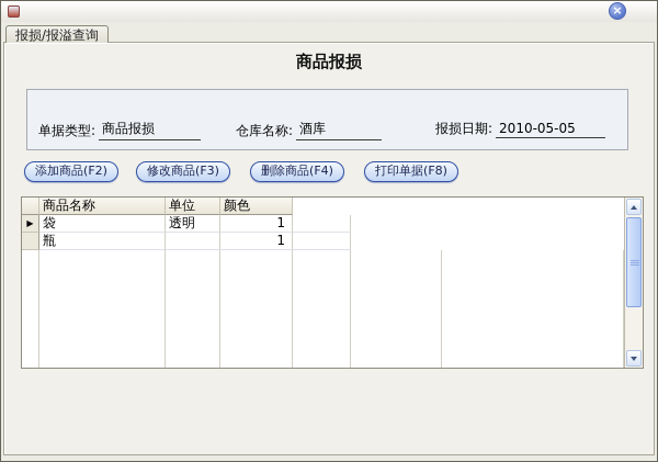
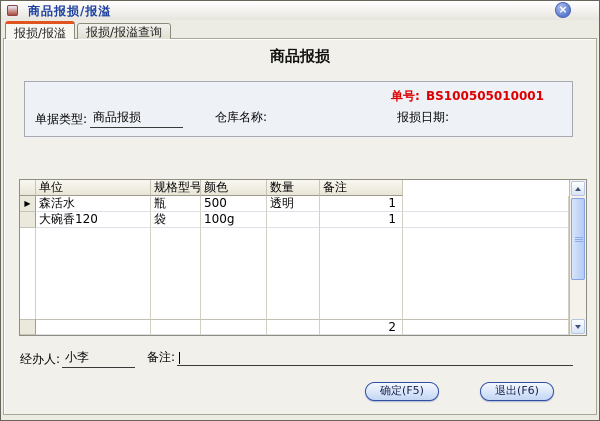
+ 商品报损/报溢
  ×
+ 报损/报溢
  报损/报溢查询
  商品报损
+ 单号: BS100505010001
  单据类型:
  商品报损
  仓库名称:
- 酒库
  报损日期:
- 2010-05-05
- 添加商品(F2)
- 修改商品(F3)
- 删除商品(F4)
- 打印单据(F8)
- 商品名称
  单位
+ 规格型号
  颜色
+ 数量
+ 备注
  ▶
+ 森活水
- 袋
+ 瓶
+ 500
  透明
  1
+ 大碗香120
- 瓶
+ 袋
+ 100g
  1
+ 2
+ 经办人:
+ 小李
+ 备注:
+ 确定(F5)
+ 退出(F6)
